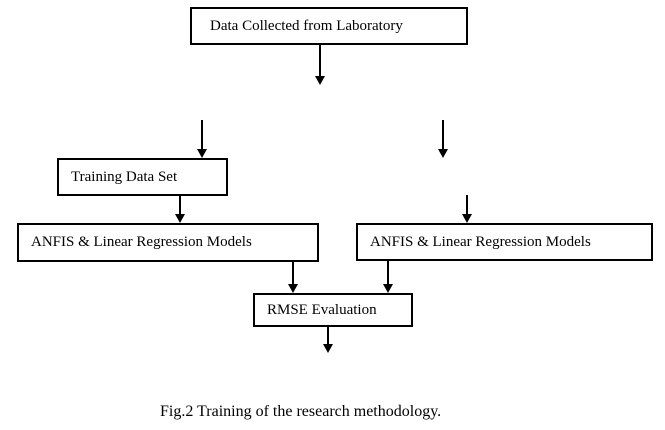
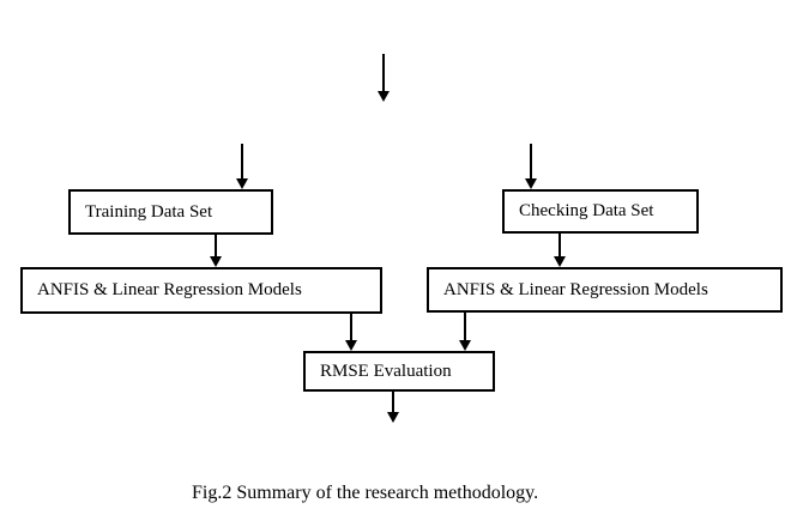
- Data Collected from Laboratory
  Training Data Set
+ Checking Data Set
  ANFIS & Linear Regression Models
  ANFIS & Linear Regression Models
  RMSE Evaluation
- Fig.2 Training of the research methodology.
+ Fig.2 Summary of the research methodology.
